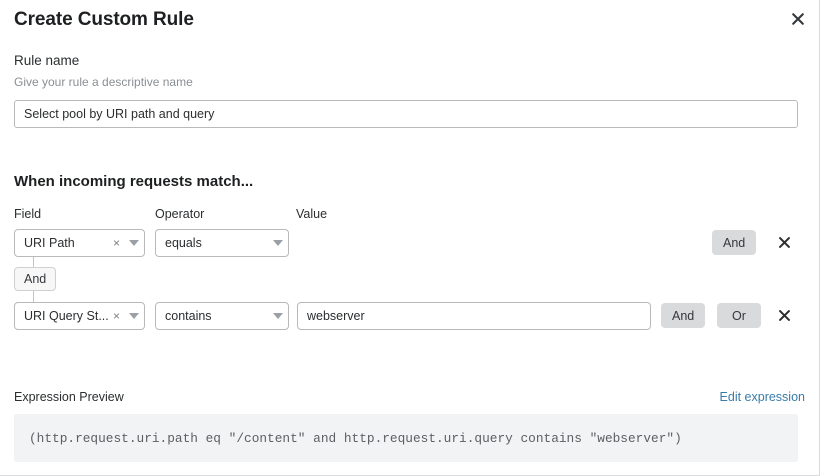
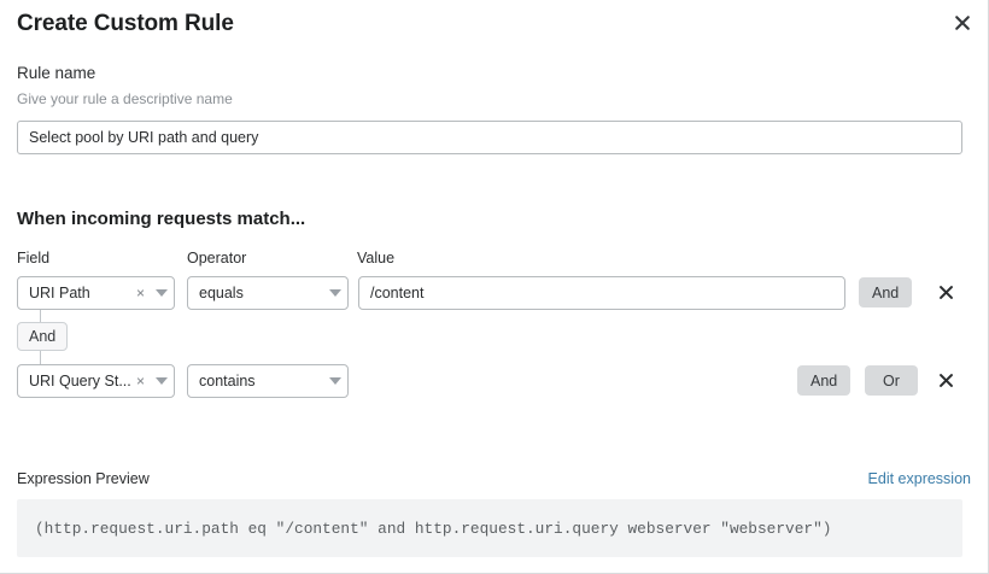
  Create Custom Rule
  Rule name
  Give your rule a descriptive name
  Select pool by URI path and query
  When incoming requests match...
  Field
  Operator
  Value
  And
  URI Path
  ×
  equals
+ /content
  And
  URI Query St...
  ×
  contains
- webserver
  And
  Or
  Expression Preview
  Edit expression
- (http.request.uri.path eq "/content" and http.request.uri.query contains "webserver")
+ (http.request.uri.path eq "/content" and http.request.uri.query webserver "webserver")
